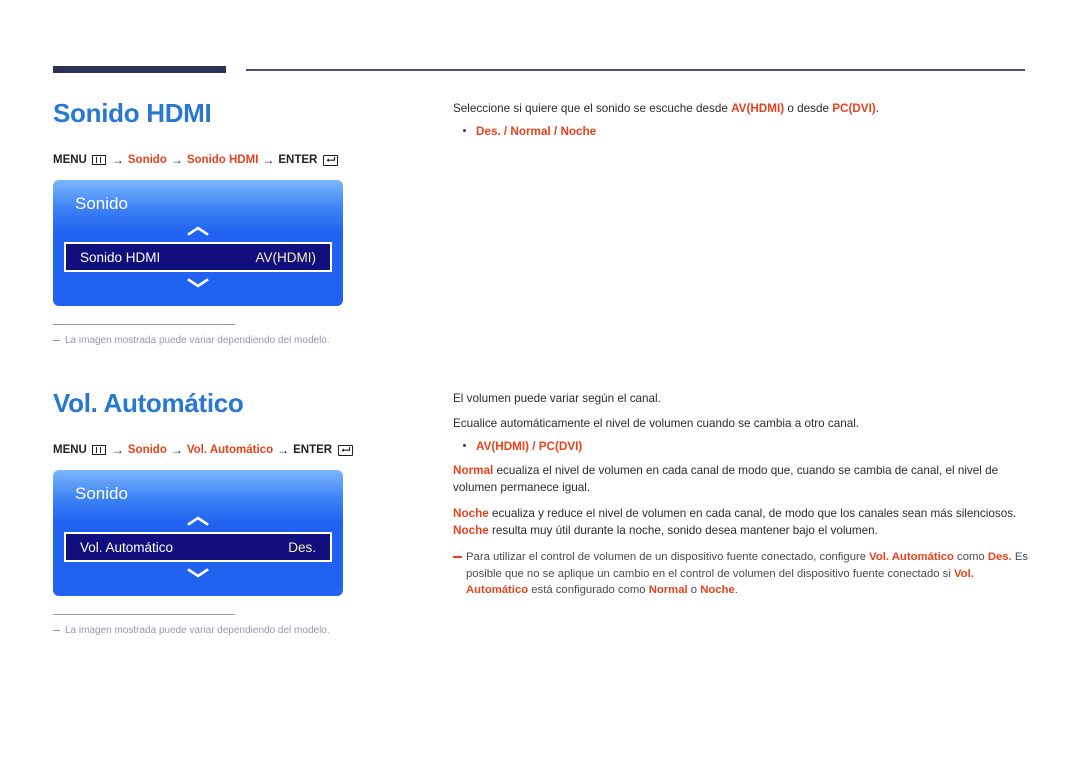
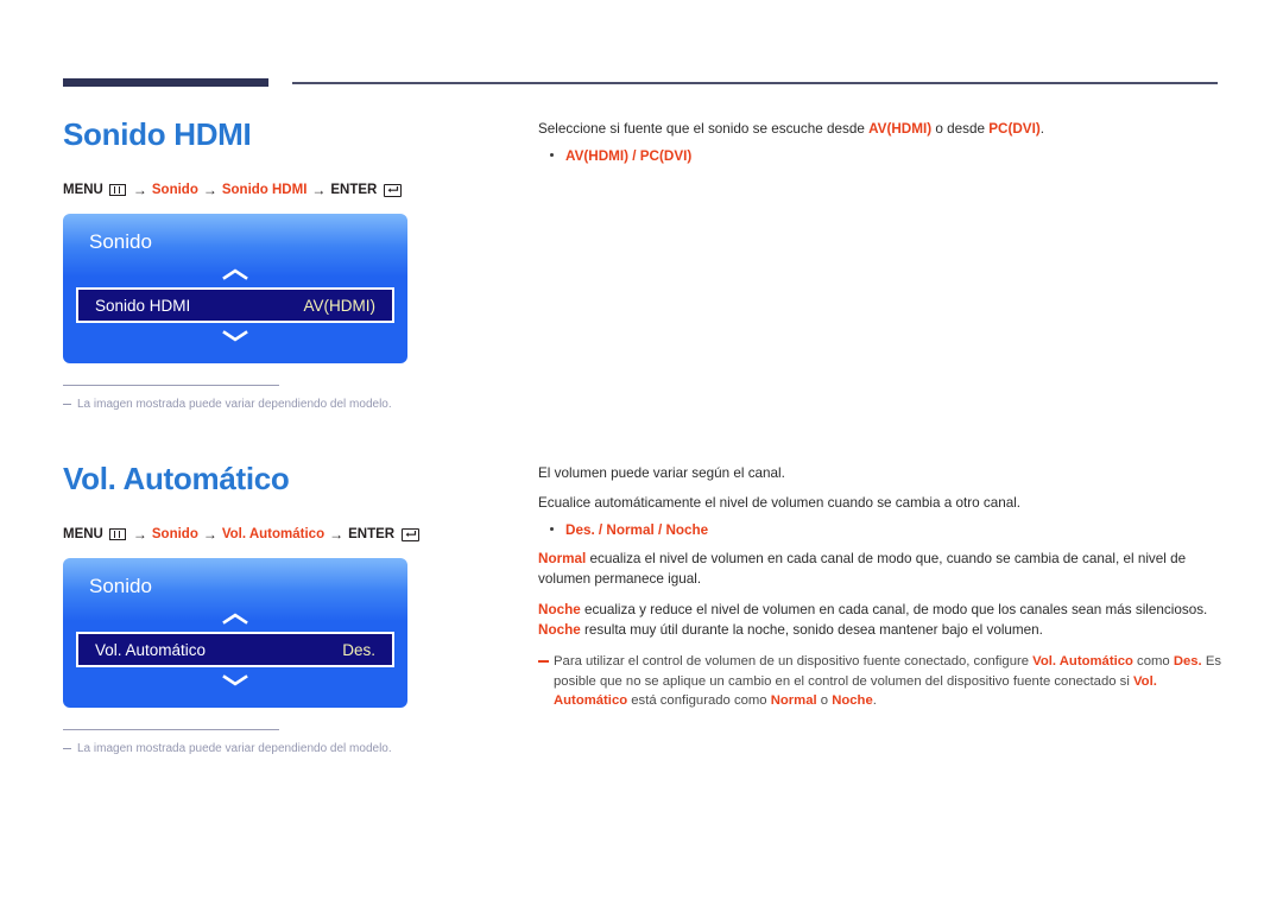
  Sonido HDMI
  MENU
  →
  Sonido
  →
  Sonido HDMI
  →
  ENTER
  Sonido
  Sonido HDMI
  AV(HDMI)
  La imagen mostrada puede variar dependiendo del modelo.
  Vol. Automático
  MENU
  →
  Sonido
  →
  Vol. Automático
  →
  ENTER
  Sonido
  Vol. Automático
  Des.
  La imagen mostrada puede variar dependiendo del modelo.
- Seleccione si quiere que el sonido se escuche desde AV(HDMI) o desde PC(DVI).
+ Seleccione si fuente que el sonido se escuche desde AV(HDMI) o desde PC(DVI).
- Des. / Normal / Noche
+ AV(HDMI) / PC(DVI)
  El volumen puede variar según el canal.
  Ecualice automáticamente el nivel de volumen cuando se cambia a otro canal.
- AV(HDMI) / PC(DVI)
+ Des. / Normal / Noche
  Normal ecualiza el nivel de volumen en cada canal de modo que, cuando se cambia de canal, el nivel de volumen permanece igual.
  Noche ecualiza y reduce el nivel de volumen en cada canal, de modo que los canales sean más silenciosos. Noche resulta muy útil durante la noche, sonido desea mantener bajo el volumen.
  Para utilizar el control de volumen de un dispositivo fuente conectado, configure Vol. Automático como Des. Es posible que no se aplique un cambio en el control de volumen del dispositivo fuente conectado si Vol. Automático está configurado como Normal o Noche.
